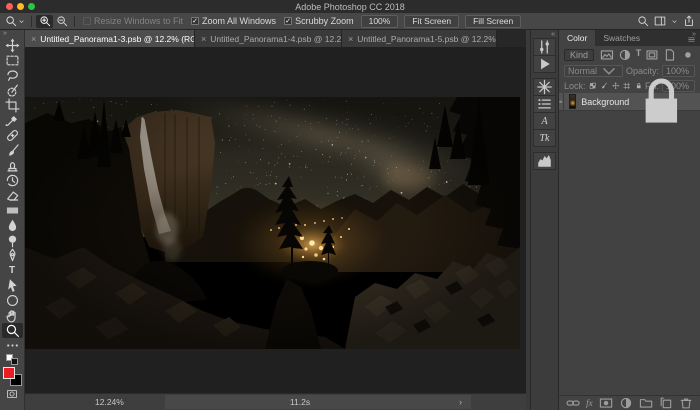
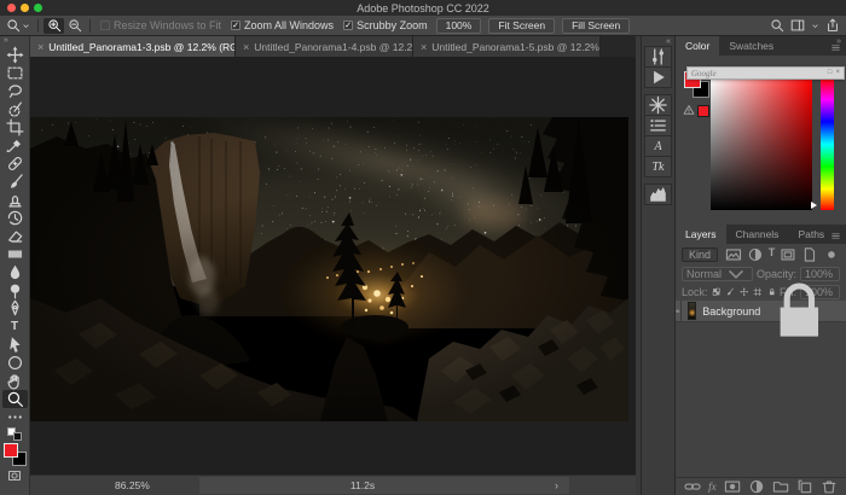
- Adobe Photoshop CC 2018
+ Adobe Photoshop CC 2022
  Resize Windows to Fit
  Zoom All Windows
  Scrubby Zoom
  100%
  Fit Screen
  Fill Screen
  T
  ×
  Untitled_Panorama1-3.psb @ 12.2% (RG
  ×
  Untitled_Panorama1-4.psb @ 12.2
  ×
  Untitled_Panorama1-5.psb @ 12.2%
- 12.24%
+ 86.25%
  11.2s
  ›
  A
  Tk
  Color
  Swatches
+ Google
+ Layers
+ Channels
+ Paths
  Kind
  T
  Normal
  Opacity:
  100%
  Lock:
  00%
  Background
  fx
